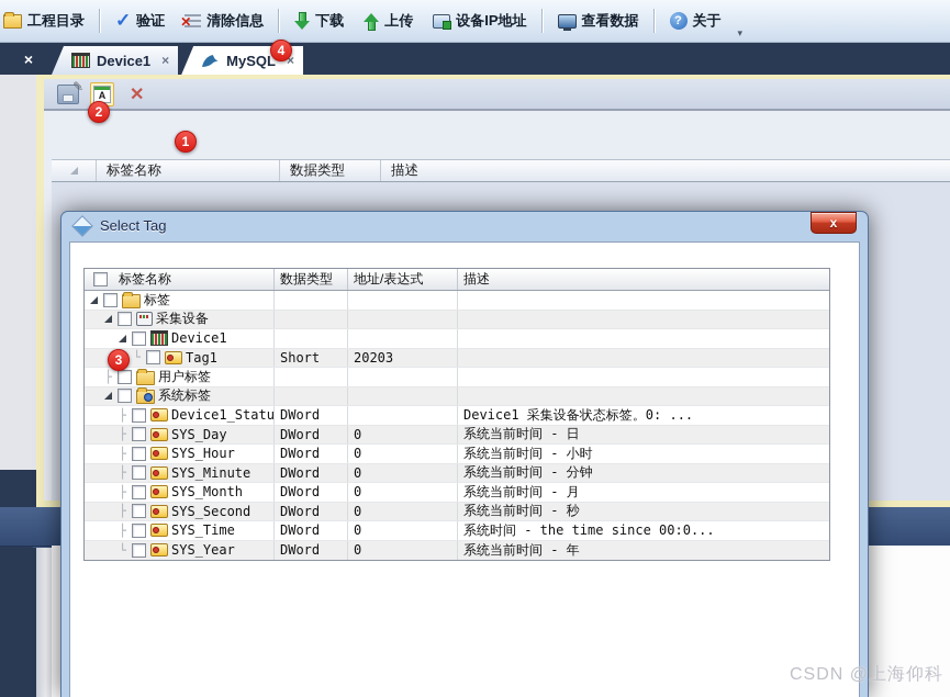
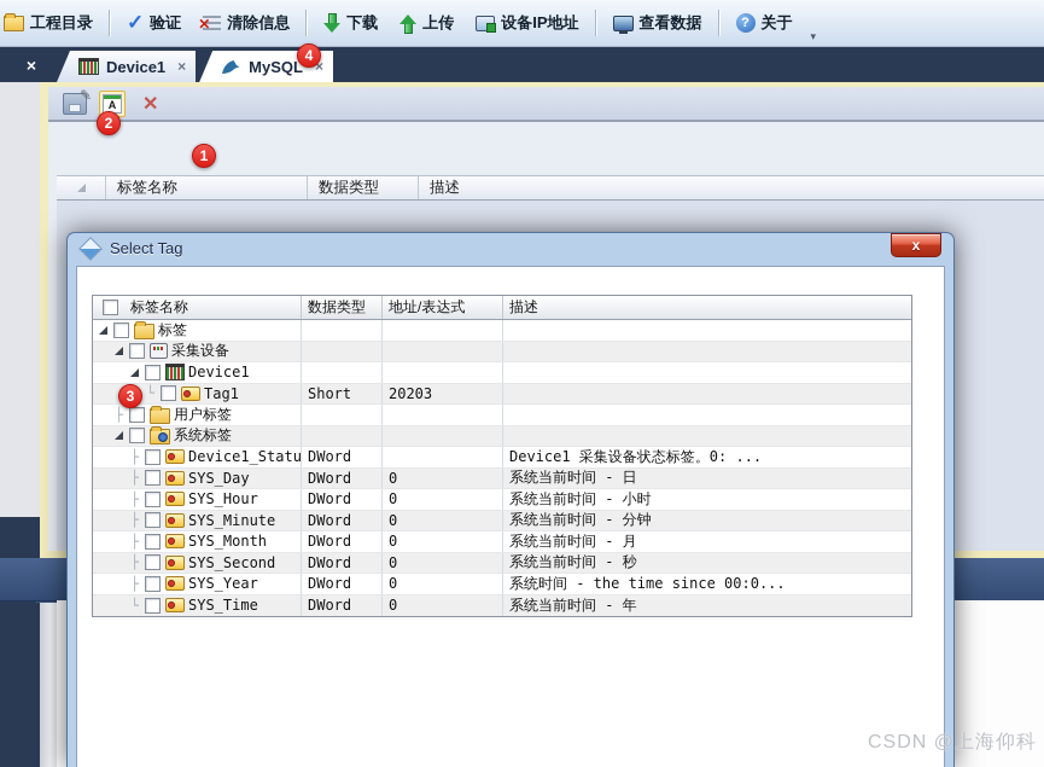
  工程目录
  ✓
  验证
  清除信息
  下载
  上传
  设备IP地址
  查看数据
  ?
  关于
  ▾
  ×
  Device1
  ×
  MySQL
  ×
  A
  ✕
  标签名称
  数据类型
  描述
  Select Tag
  x
  标签名称
  数据类型
  地址/表达式
  描述
  标签
  采集设备
  Device1
  └
  Tag1
  Short
  20203
  ├
  用户标签
  系统标签
  ├
  Device1_Statu
  DWord
  Device1 采集设备状态标签。0: ...
  ├
  SYS_Day
  DWord
  0
  系统当前时间 - 日
  ├
  SYS_Hour
  DWord
  0
  系统当前时间 - 小时
  ├
  SYS_Minute
  DWord
  0
  系统当前时间 - 分钟
  ├
  SYS_Month
  DWord
  0
  系统当前时间 - 月
  ├
  SYS_Second
  DWord
  0
  系统当前时间 - 秒
  ├
- SYS_Time
+ SYS_Year
  DWord
  0
  系统时间 - the time since 00:0...
  └
- SYS_Year
+ SYS_Time
  DWord
  0
  系统当前时间 - 年
  1
  2
  3
  4
  CSDN @上海仰科
